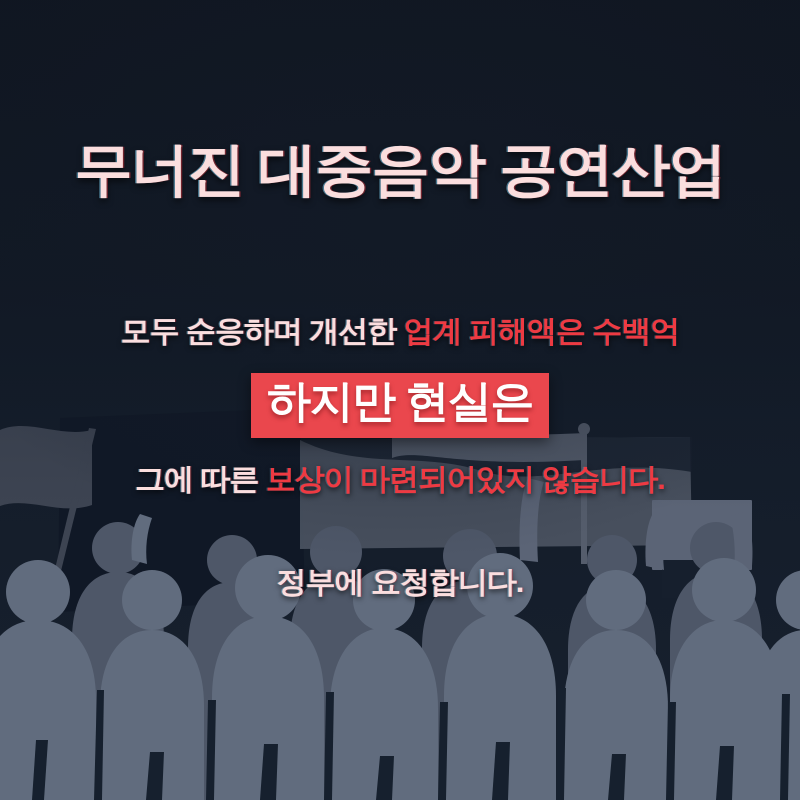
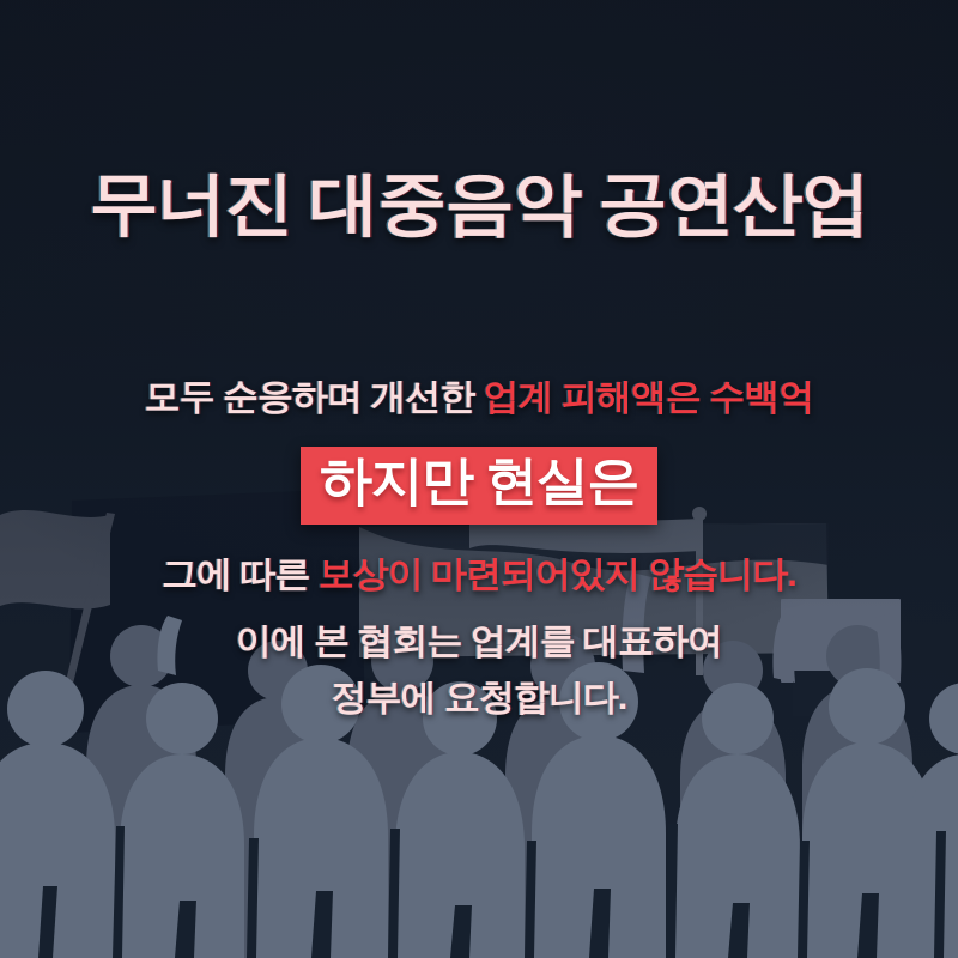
  무너진 대중음악 공연산업
  모두 순응하며 개선한 업계 피해액은 수백억
  하지만 현실은
  그에 따른 보상이 마련되어있지 않습니다.
+ 이에 본 협회는 업계를 대표하여
  정부에 요청합니다.
